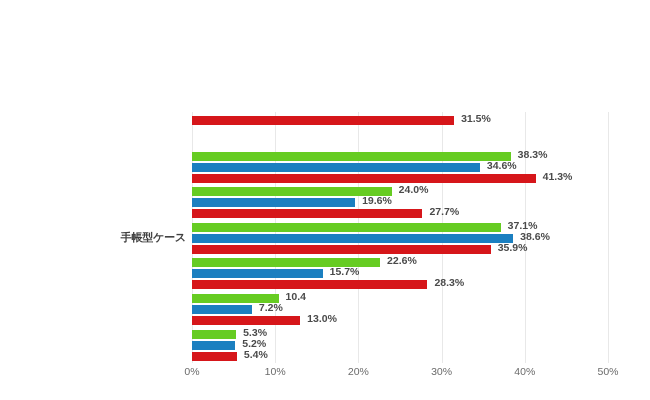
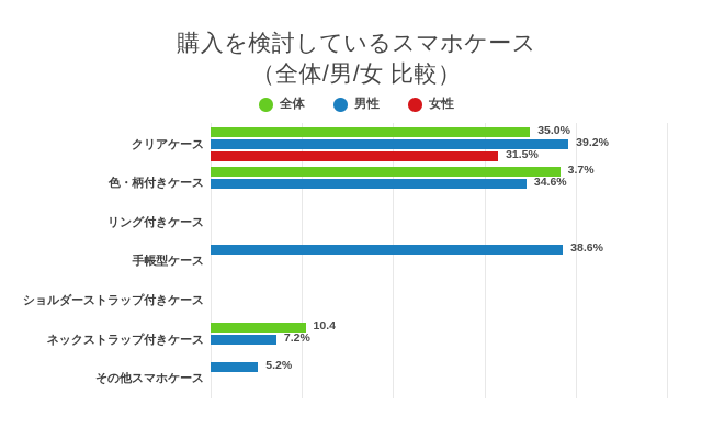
+ 購入を検討しているスマホケース
+ （全体/男/女 比較）
+ 全体
+ 男性
+ 女性
+ クリアケース
+ 色・柄付きケース
+ リング付きケース
  手帳型ケース
+ ショルダーストラップ付きケース
+ ネックストラップ付きケース
+ その他スマホケース
+ 35.0%
+ 39.2%
  31.5%
- 38.3%
+ 3.7%
  34.6%
- 41.3%
- 24.0%
- 19.6%
- 27.7%
- 37.1%
  38.6%
- 35.9%
- 22.6%
- 15.7%
- 28.3%
  10.4
  7.2%
- 13.0%
- 5.3%
  5.2%
- 5.4%
- 0%
- 10%
- 20%
- 30%
- 40%
- 50%
